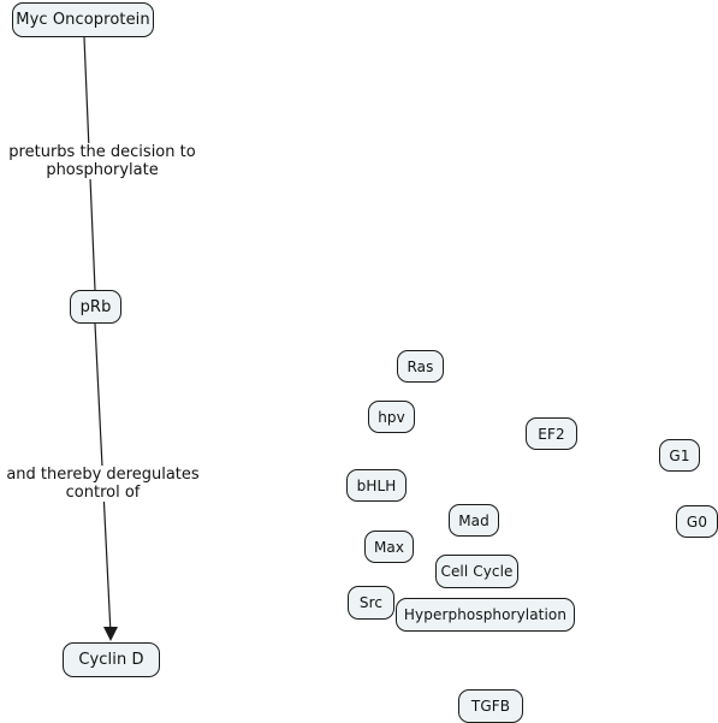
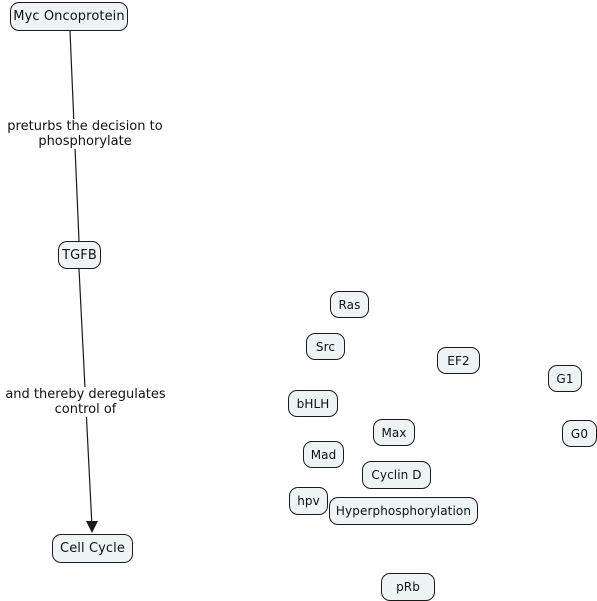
  Myc Oncoprotein
- pRb
+ TGFB
- Cyclin D
+ Cell Cycle
  Ras
- hpv
+ Src
  EF2
  G1
  bHLH
- Mad
+ Max
  G0
- Max
+ Mad
- Cell Cycle
+ Cyclin D
- Src
+ hpv
  Hyperphosphorylation
- TGFB
+ pRb
  preturbs the decision to
  phosphorylate
  and thereby deregulates
  control of
